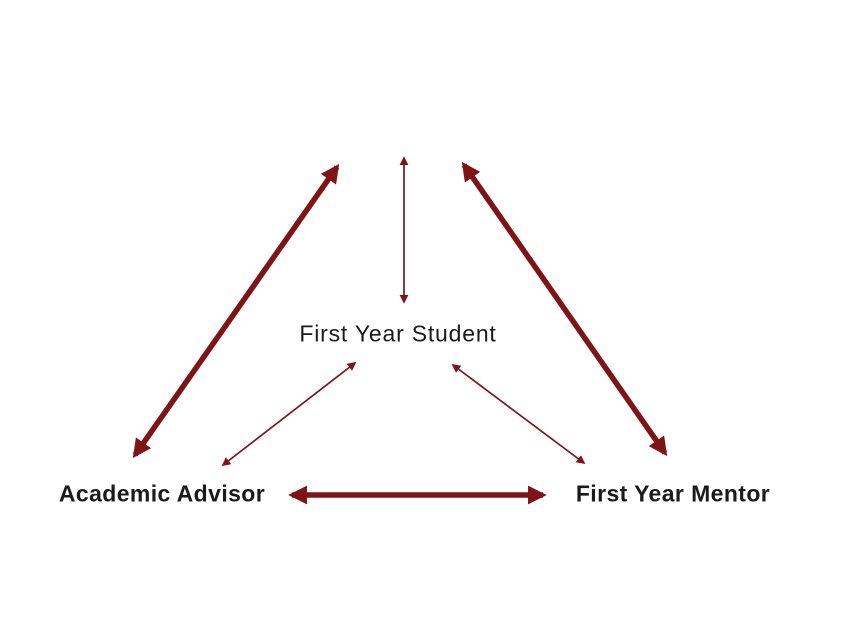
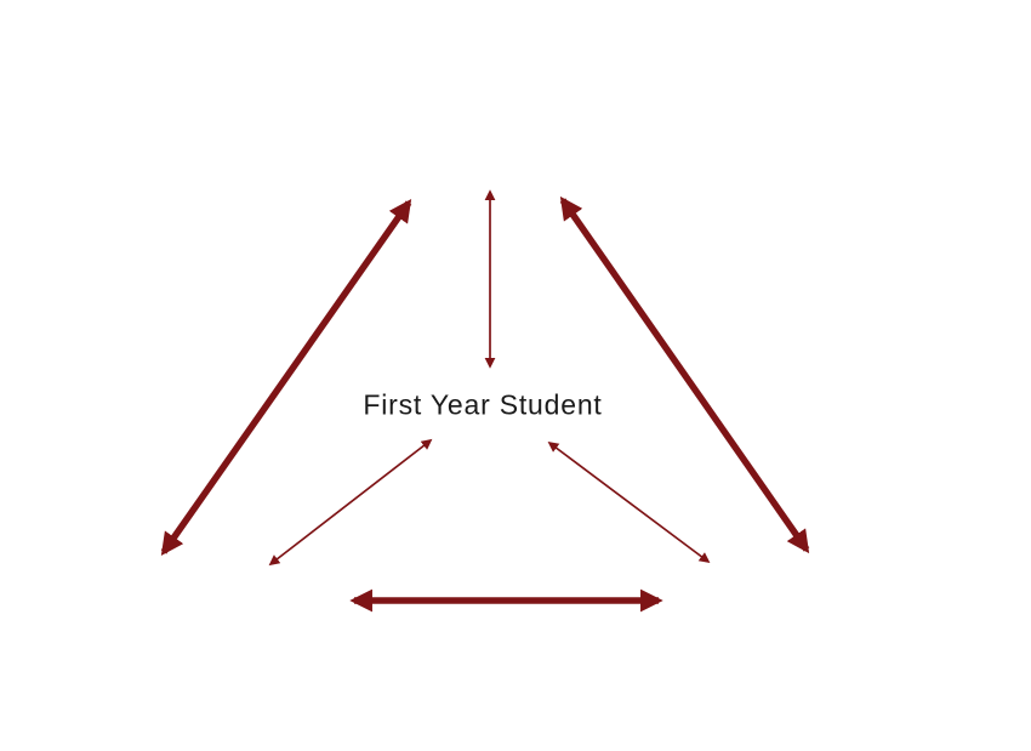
  First Year Student
- Academic Advisor
- First Year Mentor
